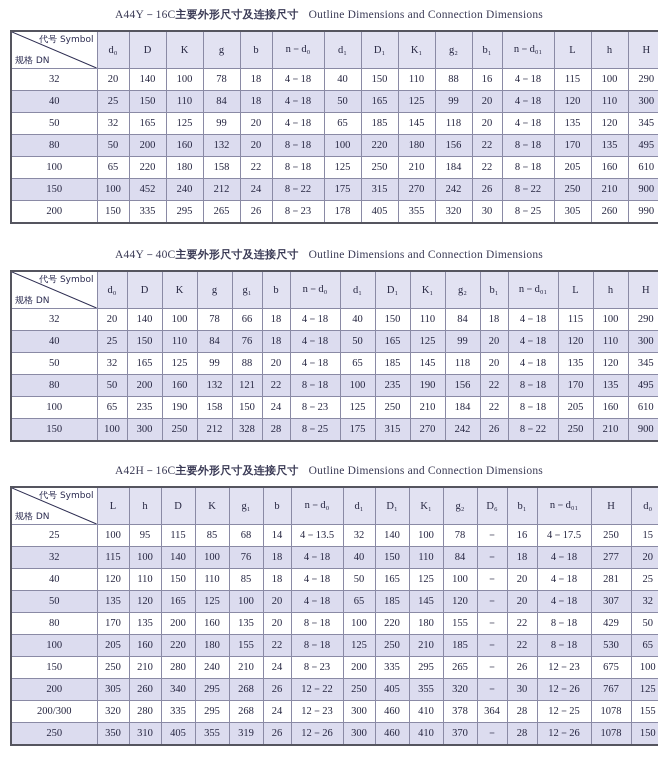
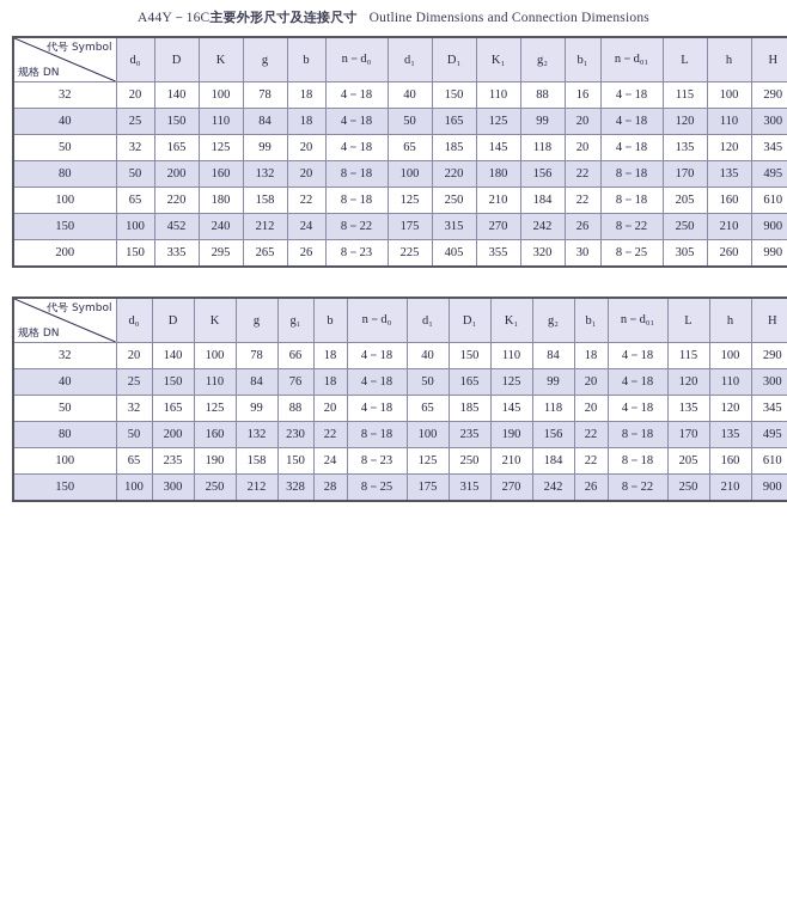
  A44Y－16C主要外形尺寸及连接尺寸 Outline Dimensions and Connection Dimensions
  代号 Symbol规格 DN	d₀	D	K	g	b	n－d₀	d₁	D₁	K₁	g₂	b₁	n－d₀₁	L	h	H
  32	20	140	100	78	18	4－18	40	150	110	88	16	4－18	115	100	290
  40	25	150	110	84	18	4－18	50	165	125	99	20	4－18	120	110	300
  50	32	165	125	99	20	4－18	65	185	145	118	20	4－18	135	120	345
  80	50	200	160	132	20	8－18	100	220	180	156	22	8－18	170	135	495
  100	65	220	180	158	22	8－18	125	250	210	184	22	8－18	205	160	610
  150	100	452	240	212	24	8－22	175	315	270	242	26	8－22	250	210	900
- 200	150	335	295	265	26	8－23	178	405	355	320	30	8－25	305	260	990
+ 200	150	335	295	265	26	8－23	225	405	355	320	30	8－25	305	260	990
- A44Y－40C主要外形尺寸及连接尺寸 Outline Dimensions and Connection Dimensions
  代号 Symbol规格 DN	d₀	D	K	g	g₁	b	n－d₀	d₁	D₁	K₁	g₂	b₁	n－d₀₁	L	h	H
  32	20	140	100	78	66	18	4－18	40	150	110	84	18	4－18	115	100	290
  40	25	150	110	84	76	18	4－18	50	165	125	99	20	4－18	120	110	300
  50	32	165	125	99	88	20	4－18	65	185	145	118	20	4－18	135	120	345
- 80	50	200	160	132	121	22	8－18	100	235	190	156	22	8－18	170	135	495
+ 80	50	200	160	132	230	22	8－18	100	235	190	156	22	8－18	170	135	495
  100	65	235	190	158	150	24	8－23	125	250	210	184	22	8－18	205	160	610
  150	100	300	250	212	328	28	8－25	175	315	270	242	26	8－22	250	210	900
- A42H－16C主要外形尺寸及连接尺寸 Outline Dimensions and Connection Dimensions
- 代号 Symbol规格 DN	L	h	D	K	g₁	b	n－d₀	d₁	D₁	K₁	g₂	D₆	b₁	n－d₀₁	H	d₀
- 25	100	95	115	85	68	14	4－13.5	32	140	100	78	－	16	4－17.5	250	15
- 32	115	100	140	100	76	18	4－18	40	150	110	84	－	18	4－18	277	20
- 40	120	110	150	110	85	18	4－18	50	165	125	100	－	20	4－18	281	25
- 50	135	120	165	125	100	20	4－18	65	185	145	120	－	20	4－18	307	32
- 80	170	135	200	160	135	20	8－18	100	220	180	155	－	22	8－18	429	50
- 100	205	160	220	180	155	22	8－18	125	250	210	185	－	22	8－18	530	65
- 150	250	210	280	240	210	24	8－23	200	335	295	265	－	26	12－23	675	100
- 200	305	260	340	295	268	26	12－22	250	405	355	320	－	30	12－26	767	125
- 200/300	320	280	335	295	268	24	12－23	300	460	410	378	364	28	12－25	1078	155
- 250	350	310	405	355	319	26	12－26	300	460	410	370	－	28	12－26	1078	150
